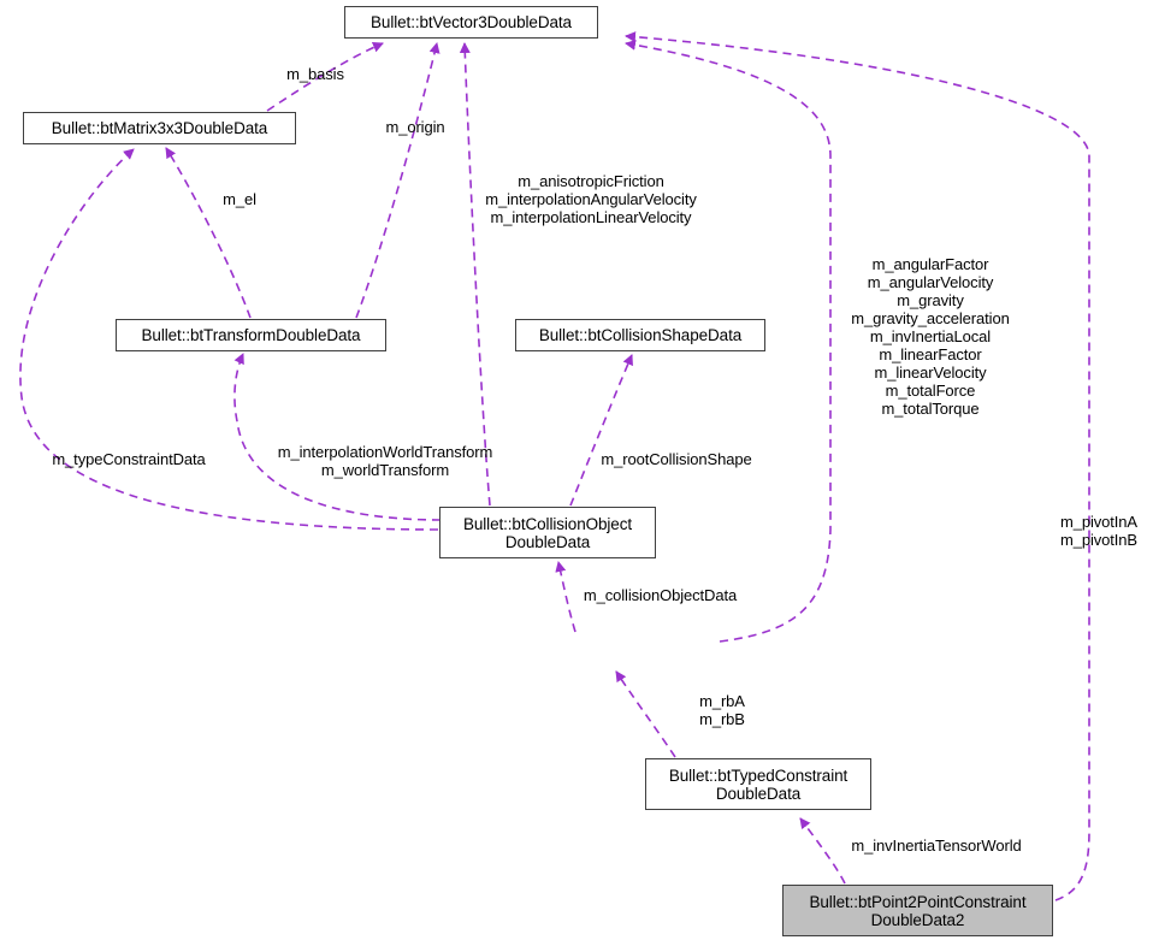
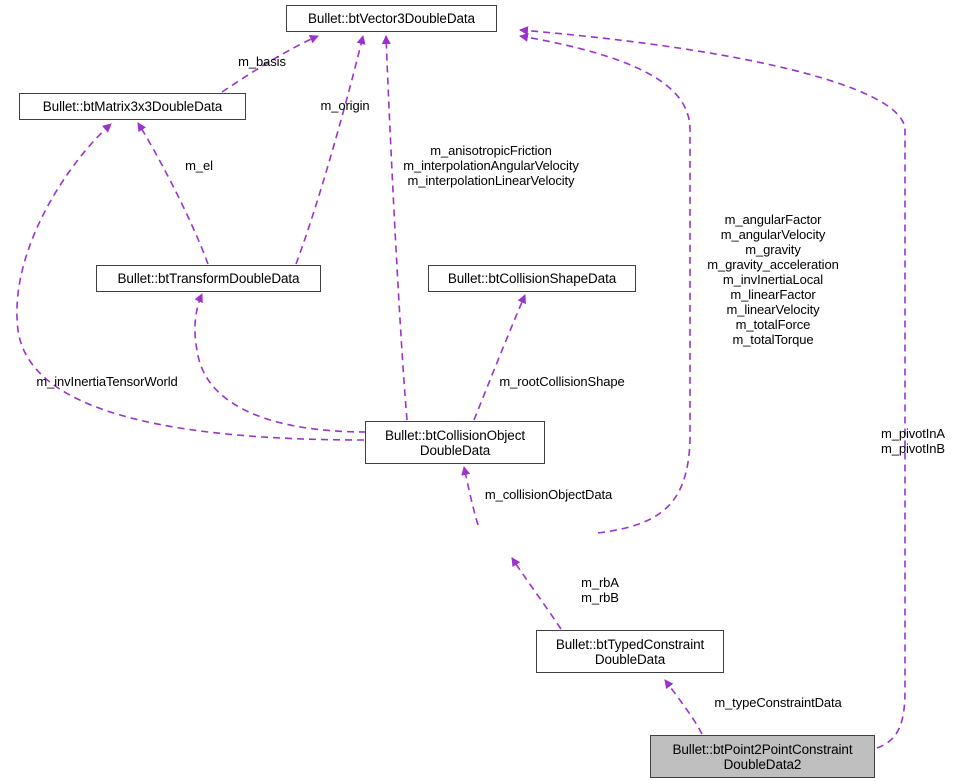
  Bullet::btVector3DoubleData
  Bullet::btMatrix3x3DoubleData
  Bullet::btTransformDoubleData
  Bullet::btCollisionShapeData
  Bullet::btCollisionObject
  DoubleData
  Bullet::btTypedConstraint
  DoubleData
  Bullet::btPoint2PointConstraint
  DoubleData2
  m_basis
  m_origin
  m_el
  m_anisotropicFriction
  m_interpolationAngularVelocity
  m_interpolationLinearVelocity
  m_angularFactor
  m_angularVelocity
  m_gravity
  m_gravity_acceleration
  m_invInertiaLocal
  m_linearFactor
  m_linearVelocity
  m_totalForce
  m_totalTorque
- m_typeConstraintData
+ m_invInertiaTensorWorld
- m_interpolationWorldTransform
- m_worldTransform
  m_rootCollisionShape
  m_collisionObjectData
  m_rbA
  m_rbB
- m_invInertiaTensorWorld
+ m_typeConstraintData
  m_pivotInA
  m_pivotInB
